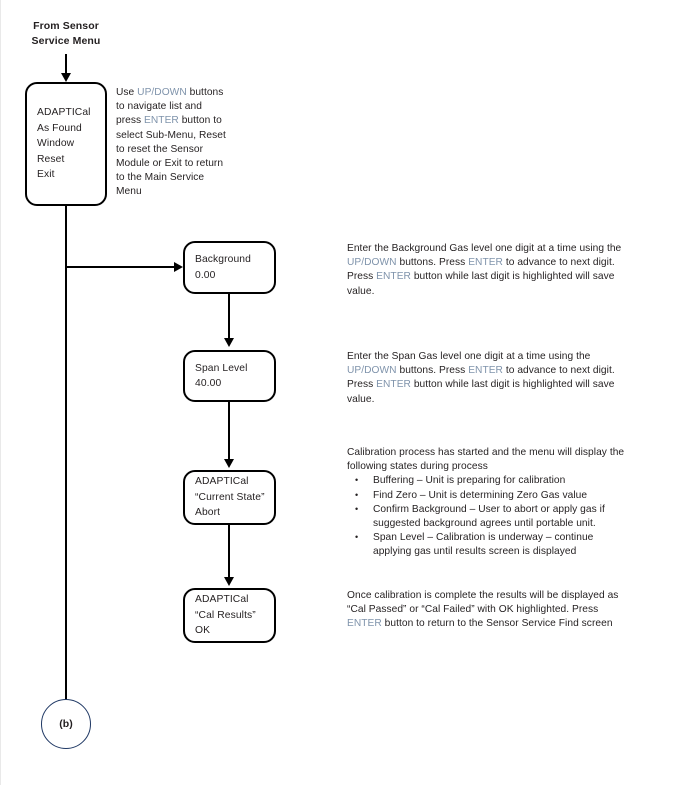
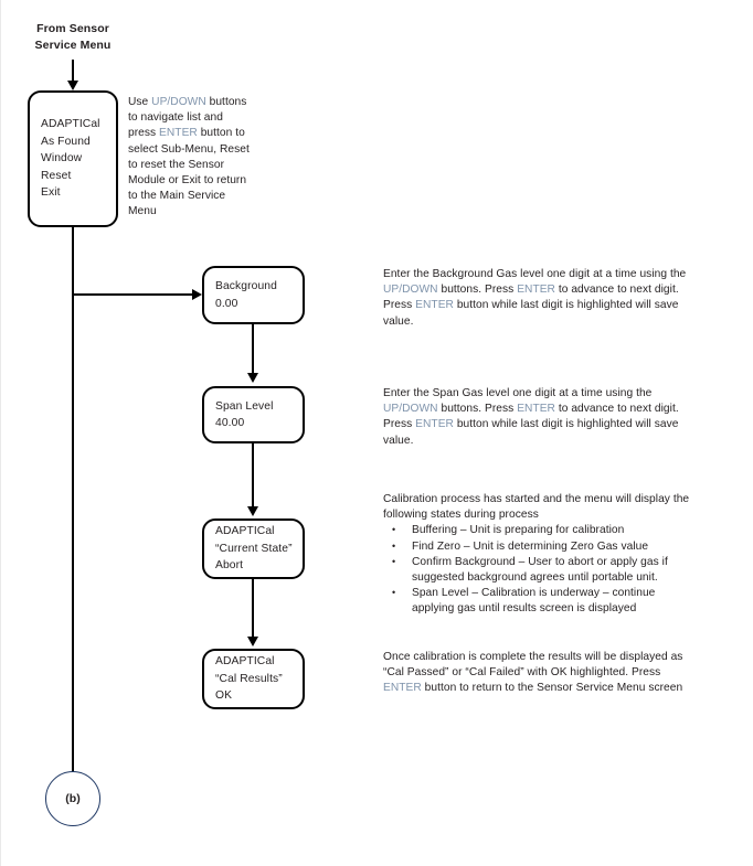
  From Sensor
  Service Menu
  ADAPTICal
  As Found
  Window
  Reset
  Exit
  Use UP/DOWN buttons to navigate list and press ENTER button to select Sub-Menu, Reset to reset the Sensor Module or Exit to return to the Main Service Menu
  Background
  0.00
  Enter the Background Gas level one digit at a time using the UP/DOWN buttons. Press ENTER to advance to next digit. Press ENTER button while last digit is highlighted will save value.
  Span Level
  40.00
  Enter the Span Gas level one digit at a time using the UP/DOWN buttons. Press ENTER to advance to next digit. Press ENTER button while last digit is highlighted will save value.
  ADAPTICal
  “Current State”
  Abort
  Calibration process has started and the menu will display the following states during process
  •
  Buffering – Unit is preparing for calibration
  •
  Find Zero – Unit is determining Zero Gas value
  •
  Confirm Background – User to abort or apply gas if suggested background agrees until portable unit.
  •
  Span Level – Calibration is underway – continue applying gas until results screen is displayed
  ADAPTICal
  “Cal Results”
  OK
- Once calibration is complete the results will be displayed as “Cal Passed” or “Cal Failed” with OK highlighted. Press ENTER button to return to the Sensor Service Find screen
+ Once calibration is complete the results will be displayed as “Cal Passed” or “Cal Failed” with OK highlighted. Press ENTER button to return to the Sensor Service Menu screen
  (b)
